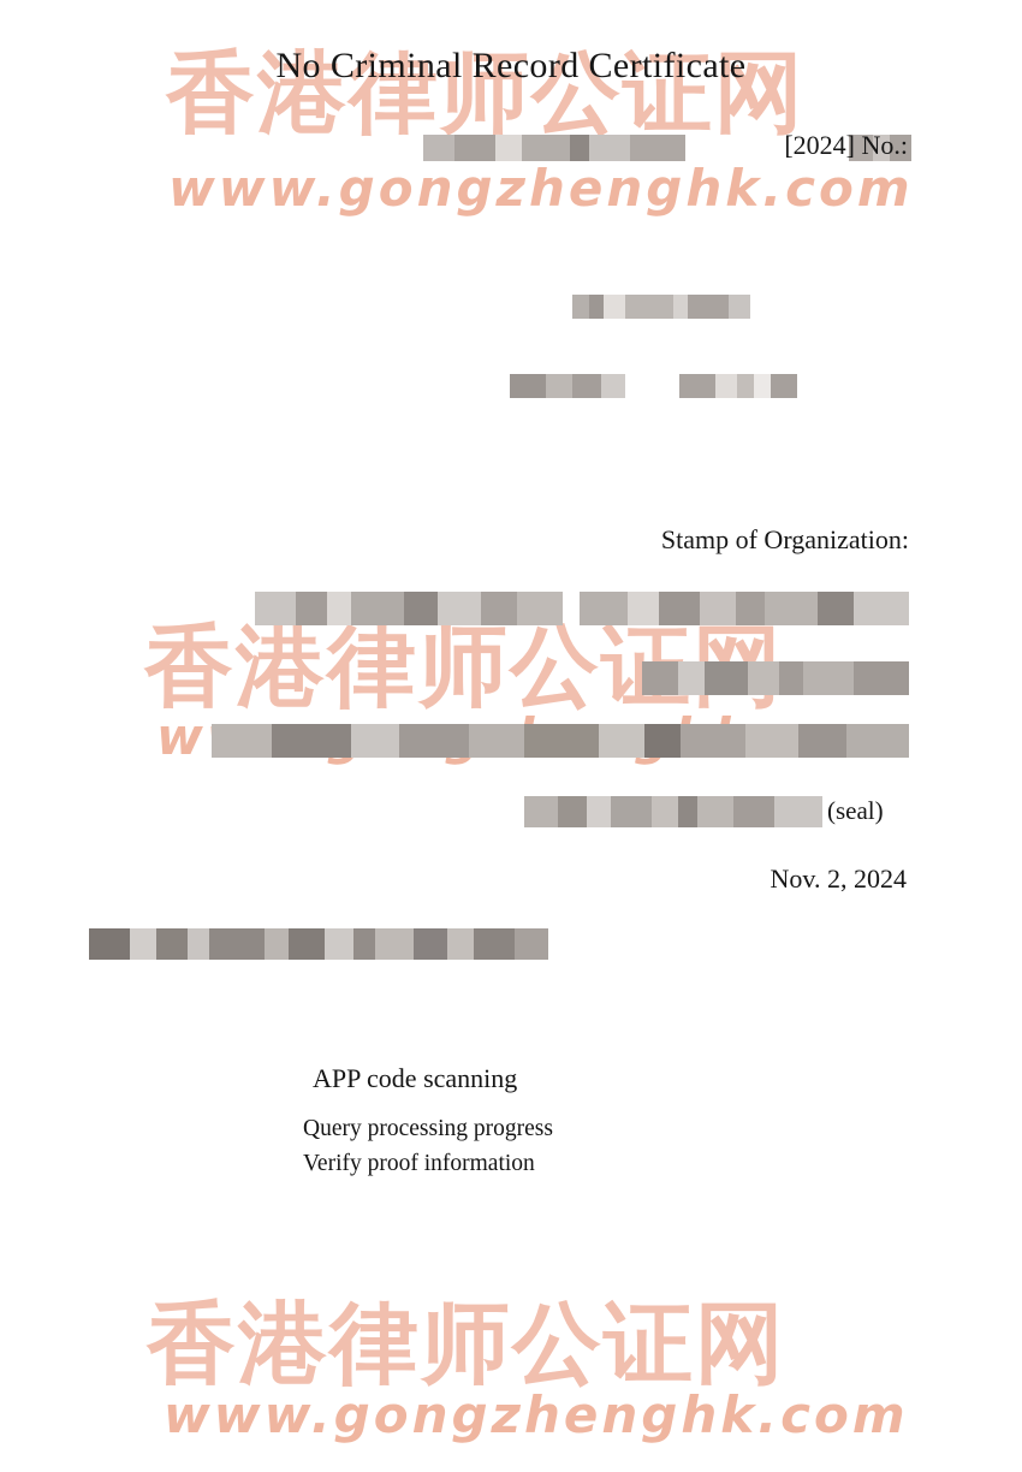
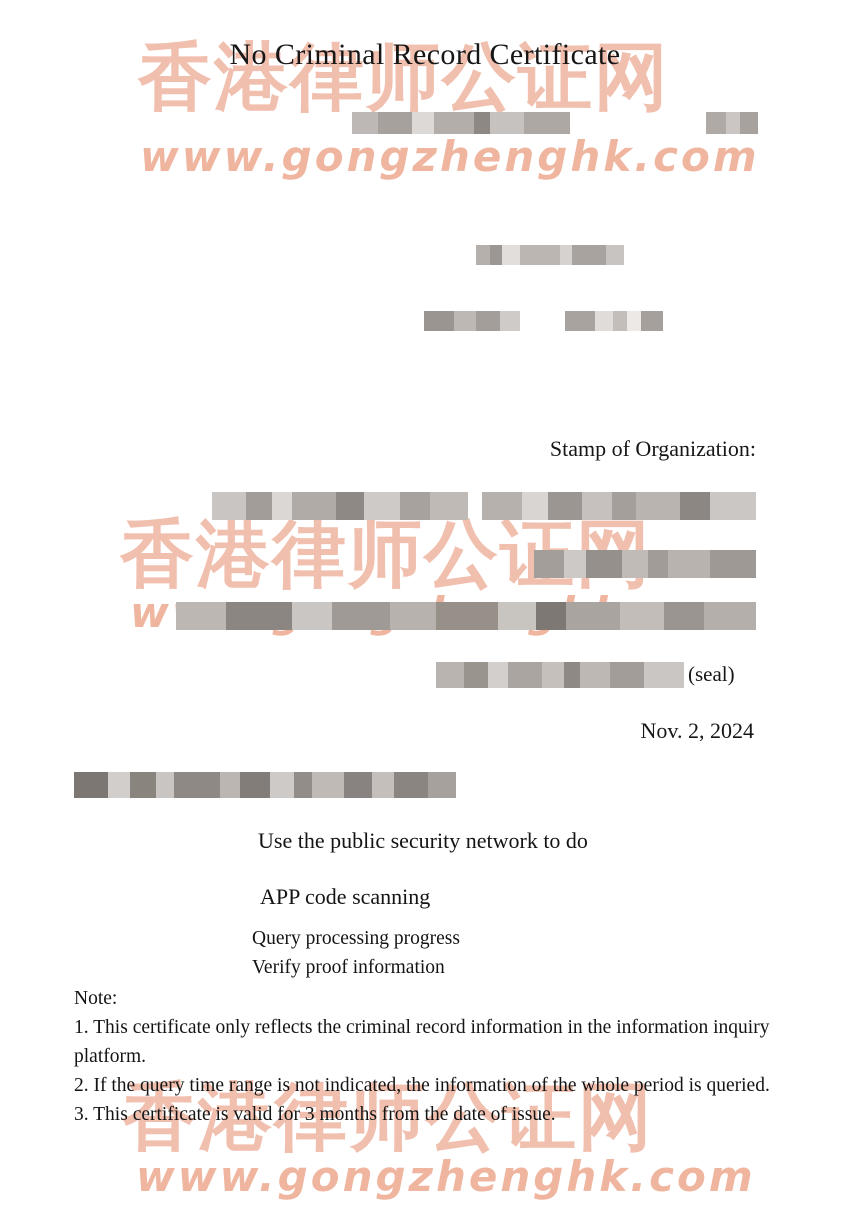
  香港律师公证网
  www.gongzhenghk.com
  香港律师公
  香港律师公证网
  www.gongzhenghk.com
  No Criminal Record Certificate
- [2024] No.:
  Stamp of Organization:
  (seal)
  Nov. 2, 2024
+ Use the public security network to do
  APP code scanning
  Query processing progress
  Verify proof information
+ Note:
+ 1. This certificate only reflects the criminal record information in the information inquiry platform.
+ 2. If the query time range is not indicated, the information of the whole period is queried.
+ 3. This certificate is valid for 3 months from the date of issue.
